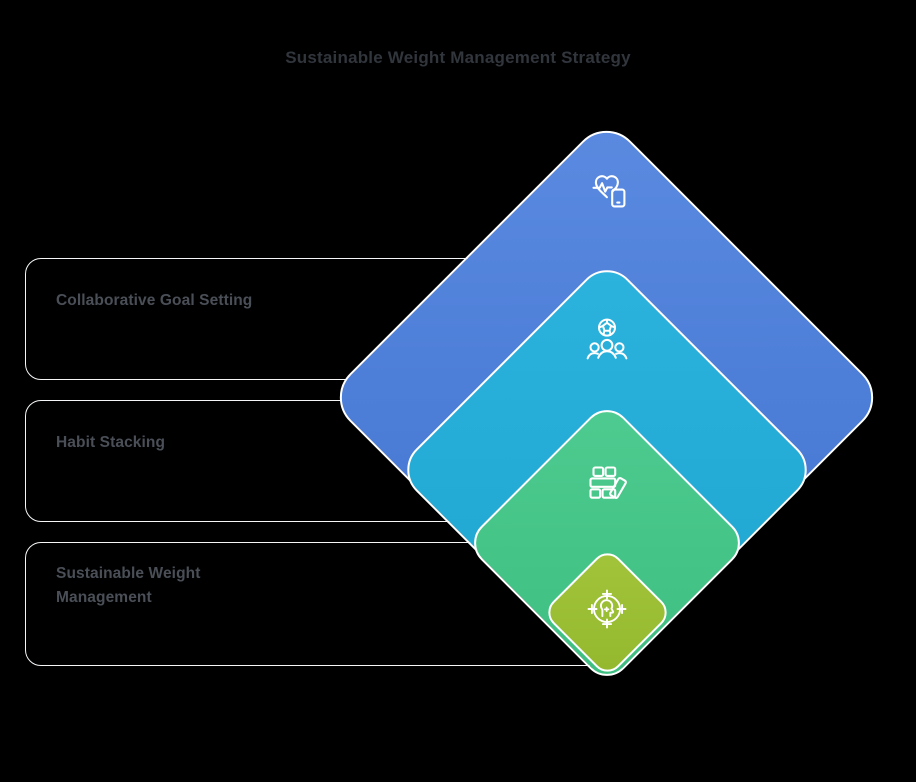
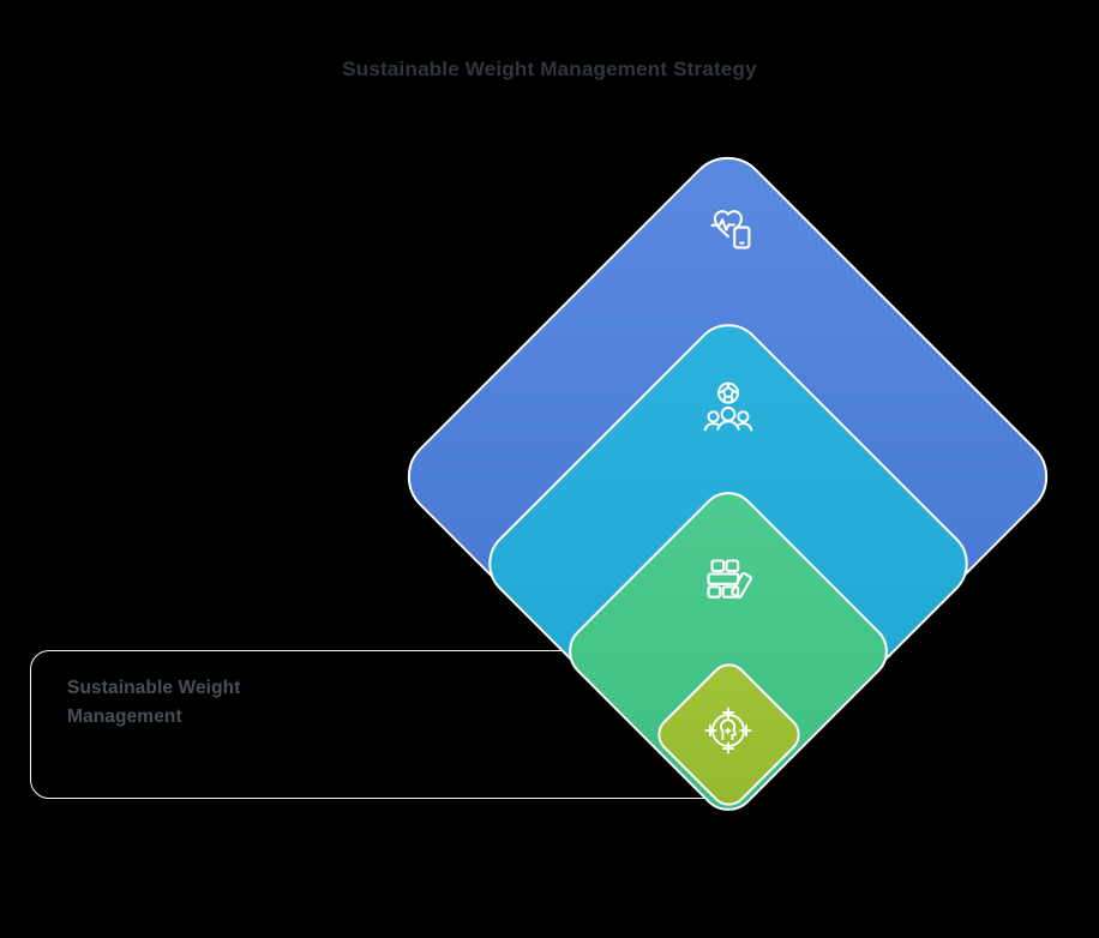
  Sustainable Weight Management Strategy
- Collaborative Goal Setting
- Habit Stacking
  Sustainable Weight
  Management
